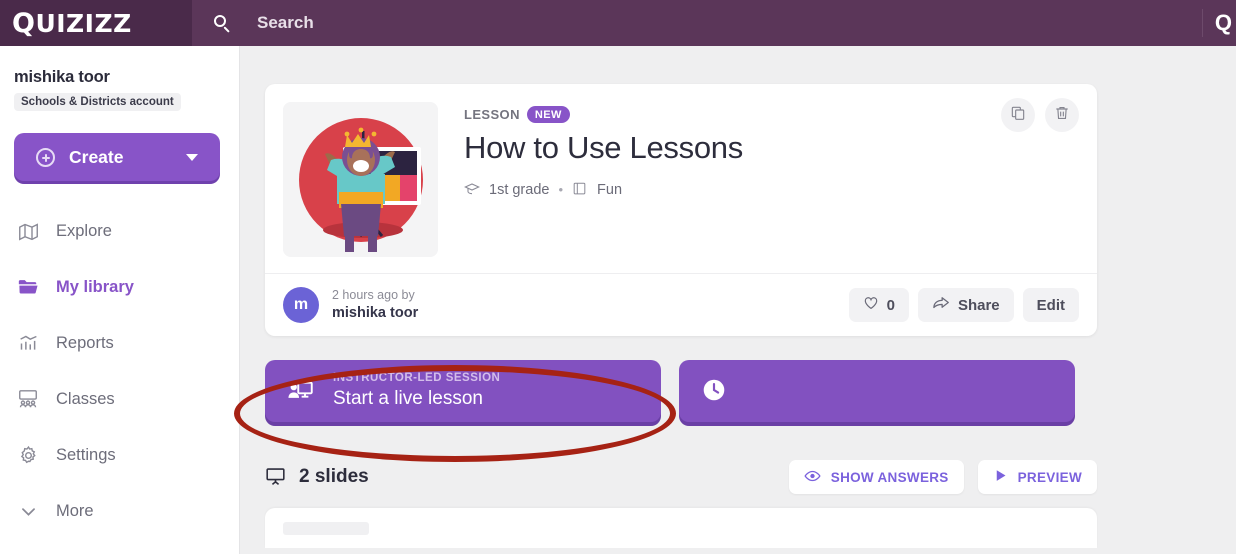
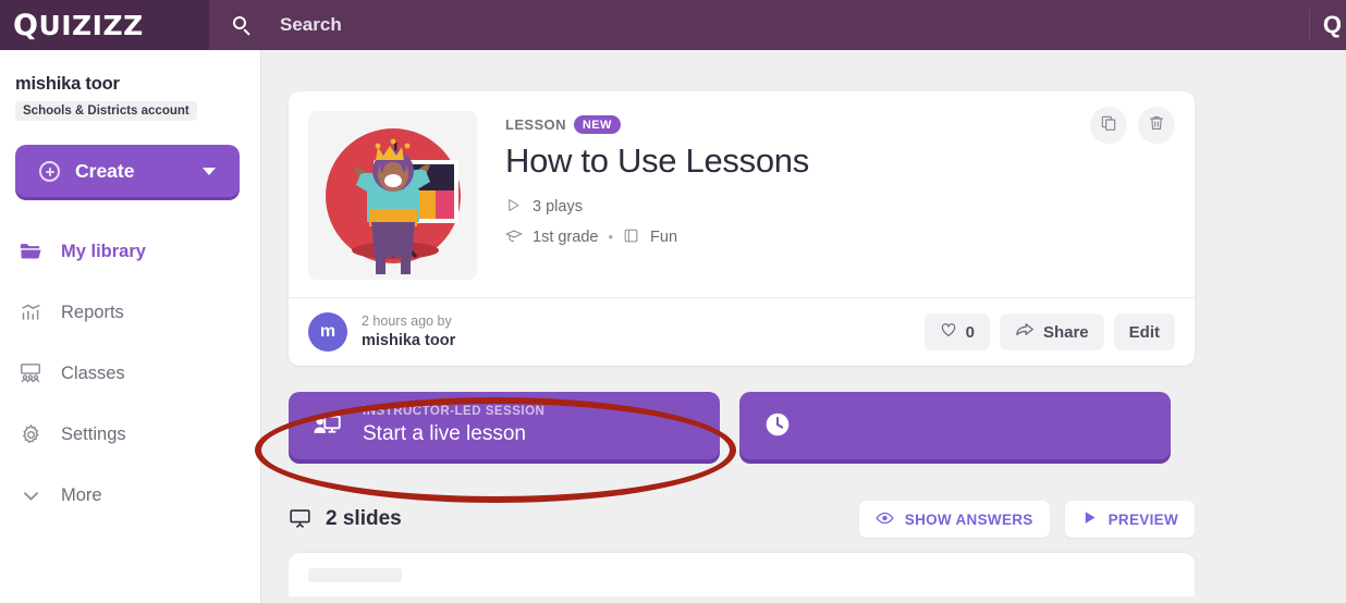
  QUIZIZZ
  Search
  Q
  mishika toor
  Schools & Districts account
  Create
- Explore
  My library
  Reports
  Classes
  Settings
  More
  LESSON
  NEW
  How to Use Lessons
+ 3 plays
  1st grade
  •
  Fun
  m
  2 hours ago by
  mishika toor
  0
  Share
  Edit
  INSTRUCTOR-LED SESSION
  Start a live lesson
  2 slides
  SHOW ANSWERS
  PREVIEW
